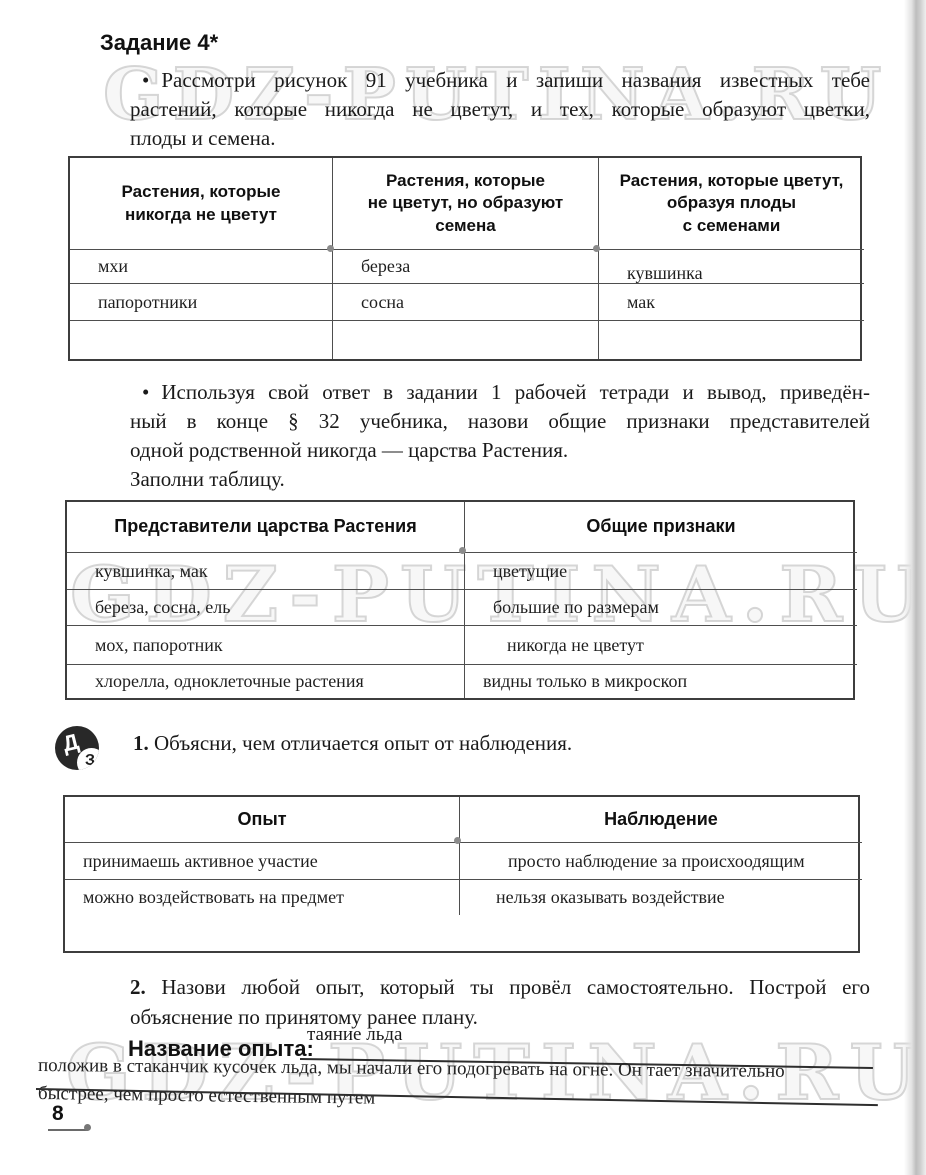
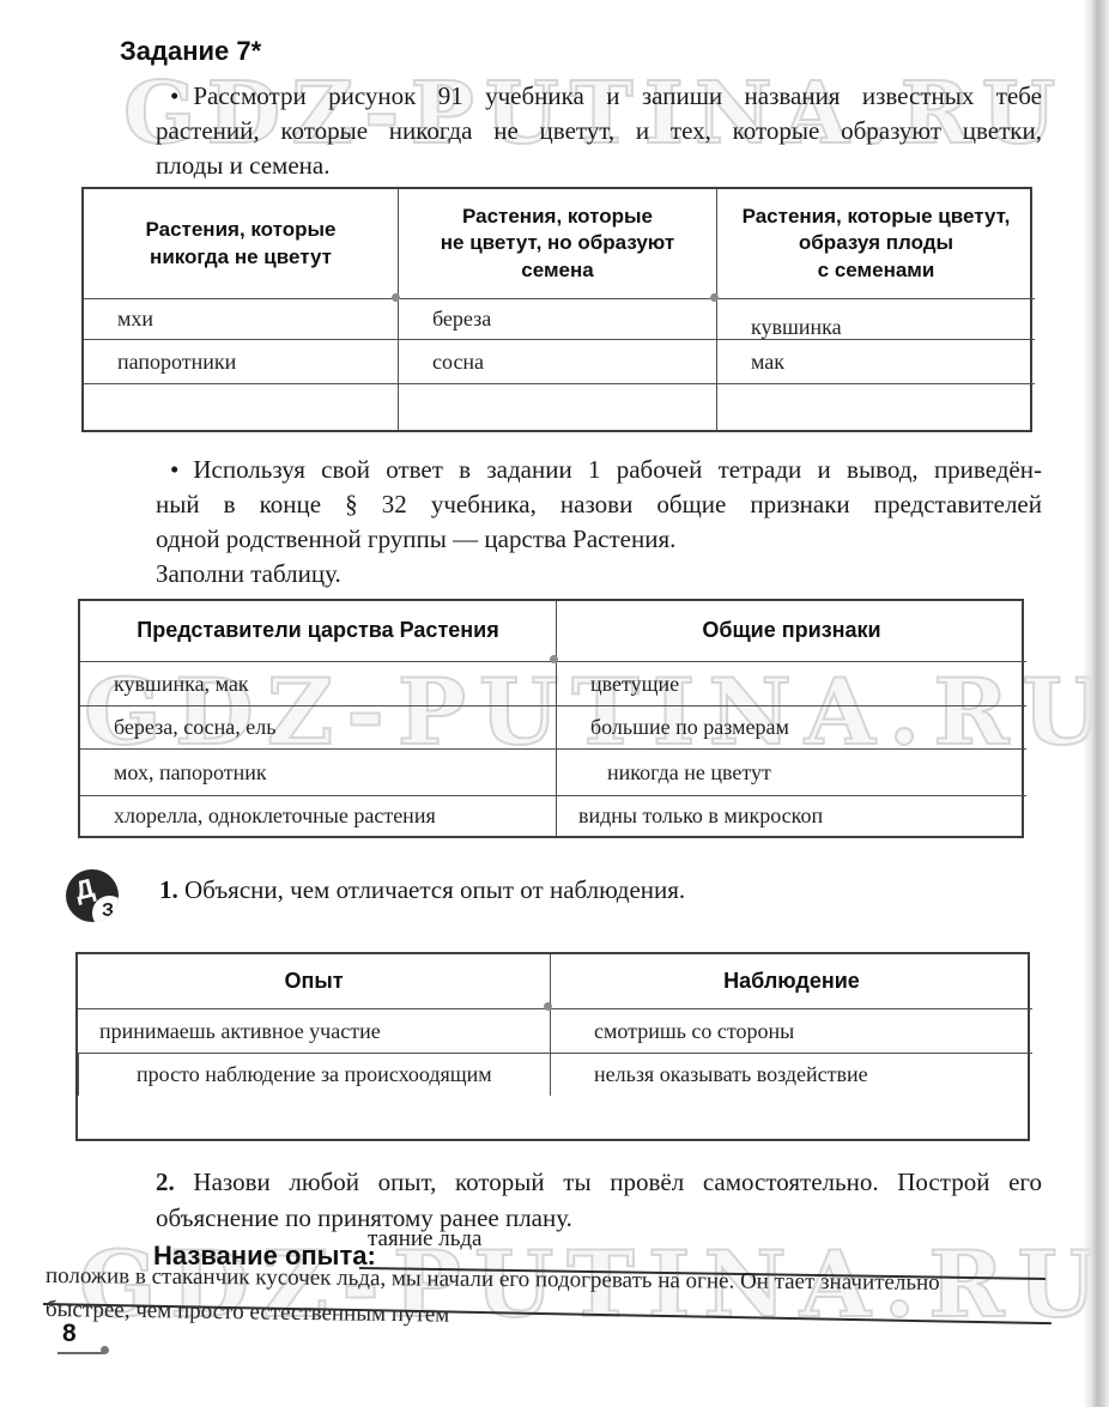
  GDZ-PUTINA.RU
  GDZ-PUTINA.RU
  GDZ-PUTINA.RU
- Задание 4*
+ Задание 7*
  • Рассмотри рисунок 91 учебника и запиши названия известных тебе
  растений, которые никогда не цветут, и тех, которые образуют цветки,
  плоды и семена.
  Растения, которые
  никогда не цветут
  Растения, которые
  не цветут, но образуют
  семена
  Растения, которые цветут,
  образуя плоды
  с семенами
  мхи
  береза
  кувшинка
  папоротники
  сосна
  мак
  • Используя свой ответ в задании 1 рабочей тетради и вывод, приведён-
  ный в конце § 32 учебника, назови общие признаки представителей
- одной родственной никогда — царства Растения.
+ одной родственной группы — царства Растения.
  Заполни таблицу.
  Представители царства Растения
  Общие признаки
  кувшинка, мак
  цветущие
  береза, сосна, ель
  большие по размерам
  мох, папоротник
  никогда не цветут
  хлорелла, одноклеточные растения
  видны только в микроскоп
  З
  1. Объясни, чем отличается опыт от наблюдения.
  Опыт
  Наблюдение
  принимаешь активное участие
+ смотришь со стороны
  просто наблюдение за происхоодящим
- можно воздействовать на предмет
  нельзя оказывать воздействие
  2. Назови любой опыт, который ты провёл самостоятельно. Построй его
  объяснение по принятому ранее плану.
  таяние льда
  Название опыта:
  положив в стаканчик кусочек льда, мы начали его подогревать на огне. Он тает значительно
  быстрее, чем просто естественным путем
  8
